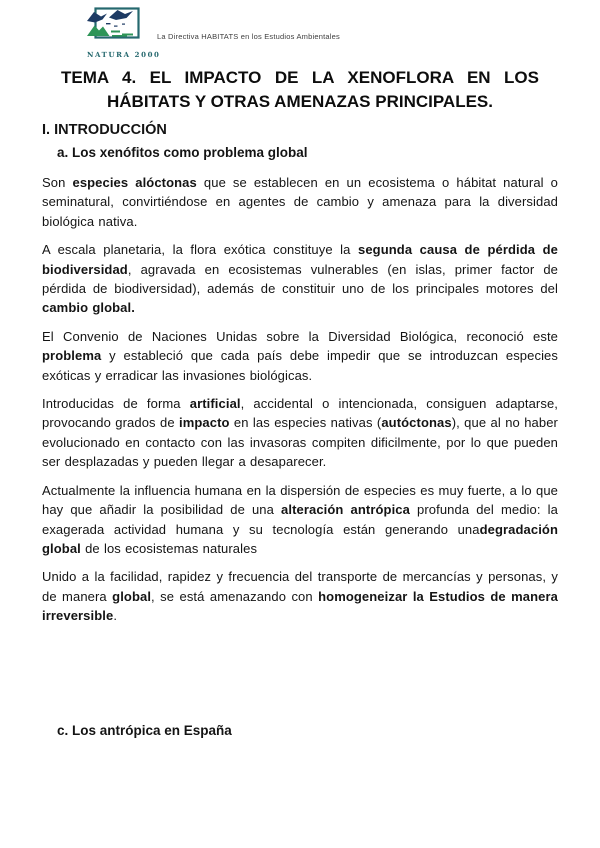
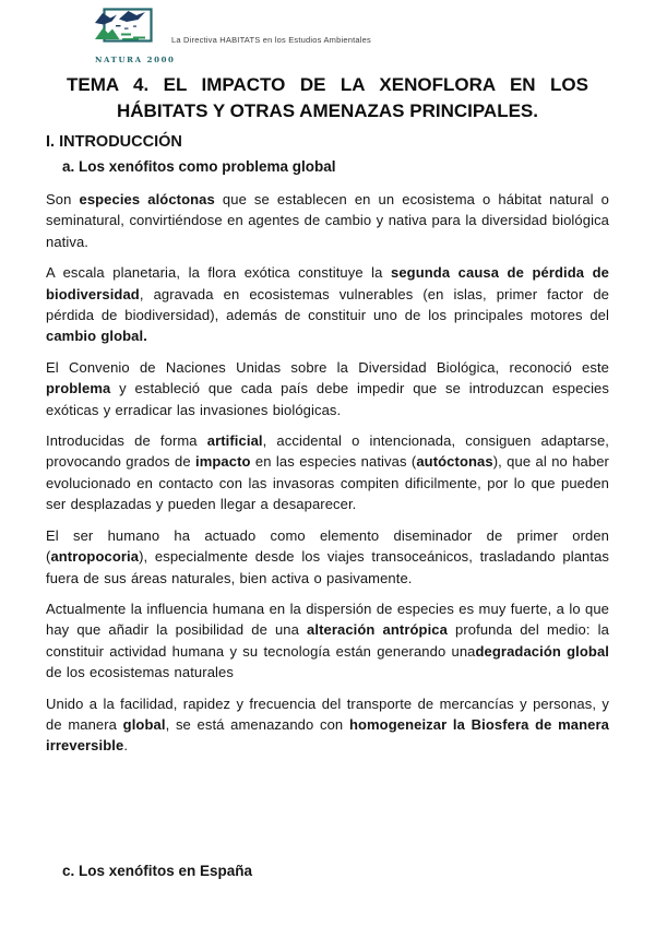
  NATURA 2000
  La Directiva HABITATS en los Estudios Ambientales
  TEMA 4. EL IMPACTO DE LA XENOFLORA EN LOS
  HÁBITATS Y OTRAS AMENAZAS PRINCIPALES.
  I. INTRODUCCIÓN
  a. Los xenófitos como problema global
- Son especies alóctonas que se establecen en un ecosistema o hábitat natural o seminatural, convirtiéndose en agentes de cambio y amenaza para la diversidad biológica nativa.
+ Son especies alóctonas que se establecen en un ecosistema o hábitat natural o seminatural, convirtiéndose en agentes de cambio y nativa para la diversidad biológica nativa.
  A escala planetaria, la flora exótica constituye la segunda causa de pérdida de biodiversidad, agravada en ecosistemas vulnerables (en islas, primer factor de pérdida de biodiversidad), además de constituir uno de los principales motores del cambio global.
  El Convenio de Naciones Unidas sobre la Diversidad Biológica, reconoció este problema y estableció que cada país debe impedir que se introduzcan especies exóticas y erradicar las invasiones biológicas.
  Introducidas de forma artificial, accidental o intencionada, consiguen adaptarse, provocando grados de impacto en las especies nativas (autóctonas), que al no haber evolucionado en contacto con las invasoras compiten dificilmente, por lo que pueden ser desplazadas y pueden llegar a desaparecer.
+ El ser humano ha actuado como elemento diseminador de primer orden (antropocoria), especialmente desde los viajes transoceánicos, trasladando plantas fuera de sus áreas naturales, bien activa o pasivamente.
- Actualmente la influencia humana en la dispersión de especies es muy fuerte, a lo que hay que añadir la posibilidad de una alteración antrópica profunda del medio: la exagerada actividad humana y su tecnología están generando unadegradación global de los ecosistemas naturales
+ Actualmente la influencia humana en la dispersión de especies es muy fuerte, a lo que hay que añadir la posibilidad de una alteración antrópica profunda del medio: la constituir actividad humana y su tecnología están generando unadegradación global de los ecosistemas naturales
- Unido a la facilidad, rapidez y frecuencia del transporte de mercancías y personas, y de manera global, se está amenazando con homogeneizar la Estudios de manera irreversible.
+ Unido a la facilidad, rapidez y frecuencia del transporte de mercancías y personas, y de manera global, se está amenazando con homogeneizar la Biosfera de manera irreversible.
- c. Los antrópica en España
+ c. Los xenófitos en España
